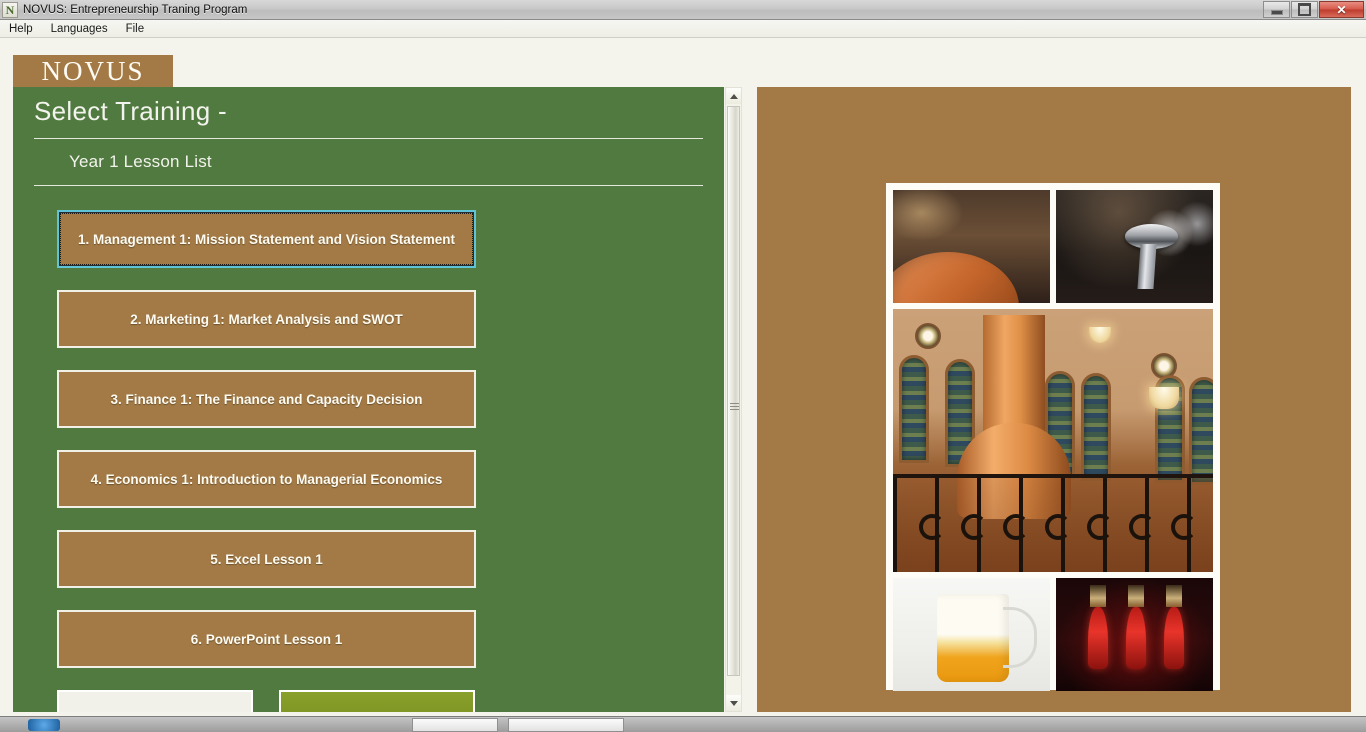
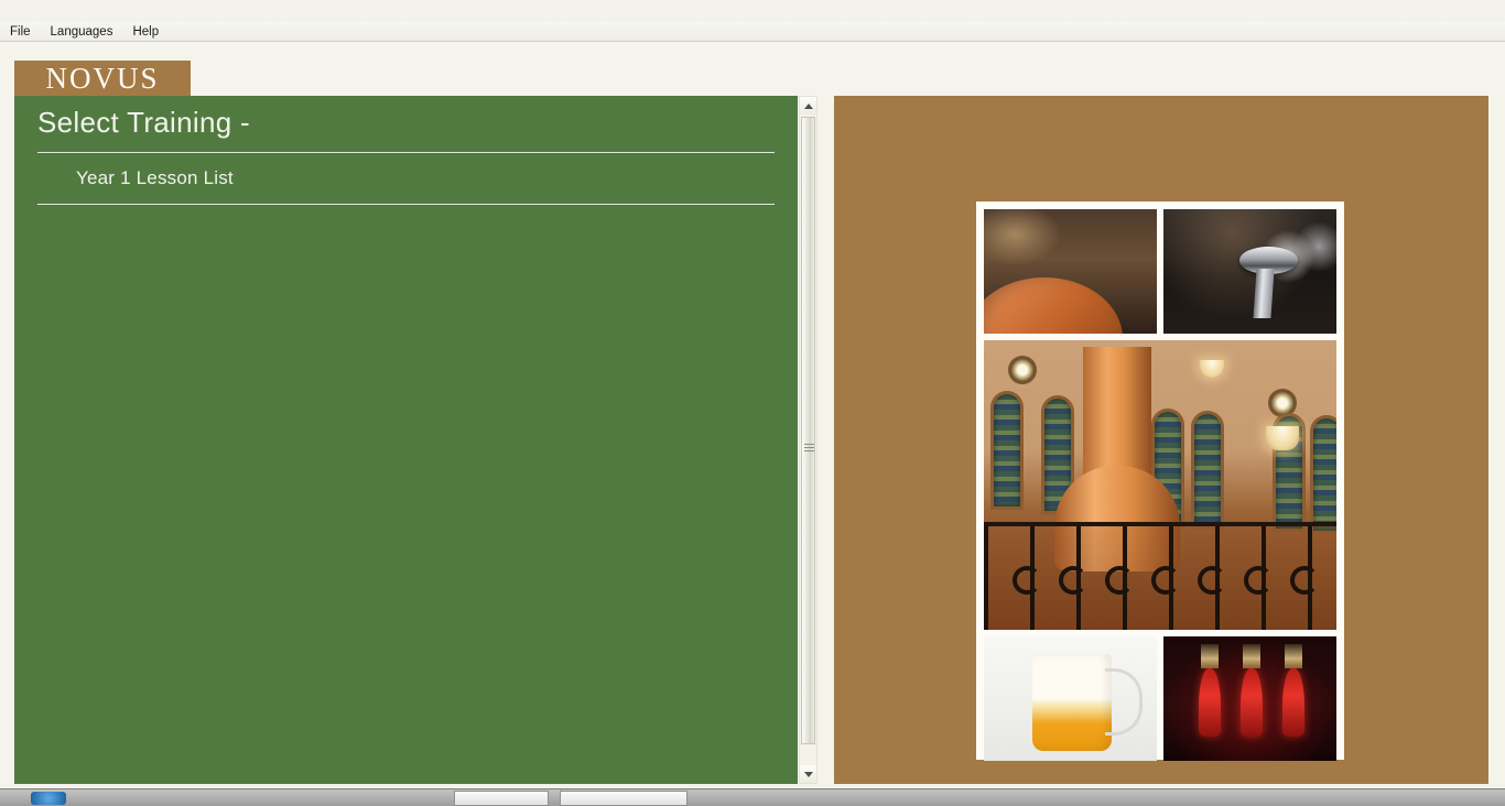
- N
- NOVUS: Entrepreneurship Traning Program
- ✕
- Help
+ File
  Languages
- File
+ Help
  NOVUS
  Select Training -
  Year 1 Lesson List
- 1. Management 1: Mission Statement and Vision Statement
- 2. Marketing 1: Market Analysis and SWOT
- 3. Finance 1: The Finance and Capacity Decision
- 4. Economics 1: Introduction to Managerial Economics
- 5. Excel Lesson 1
- 6. PowerPoint Lesson 1
